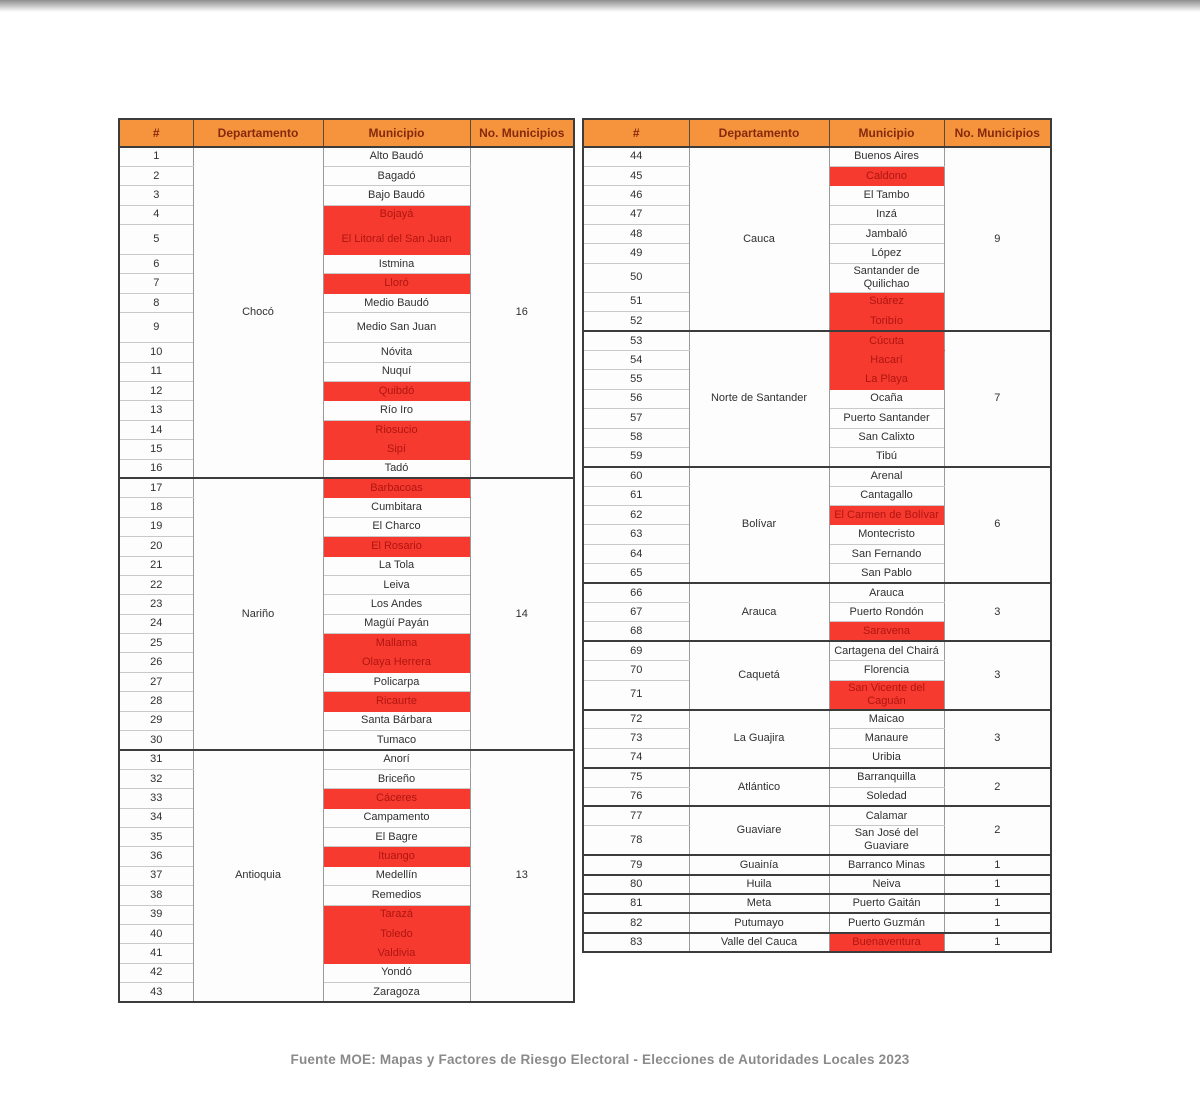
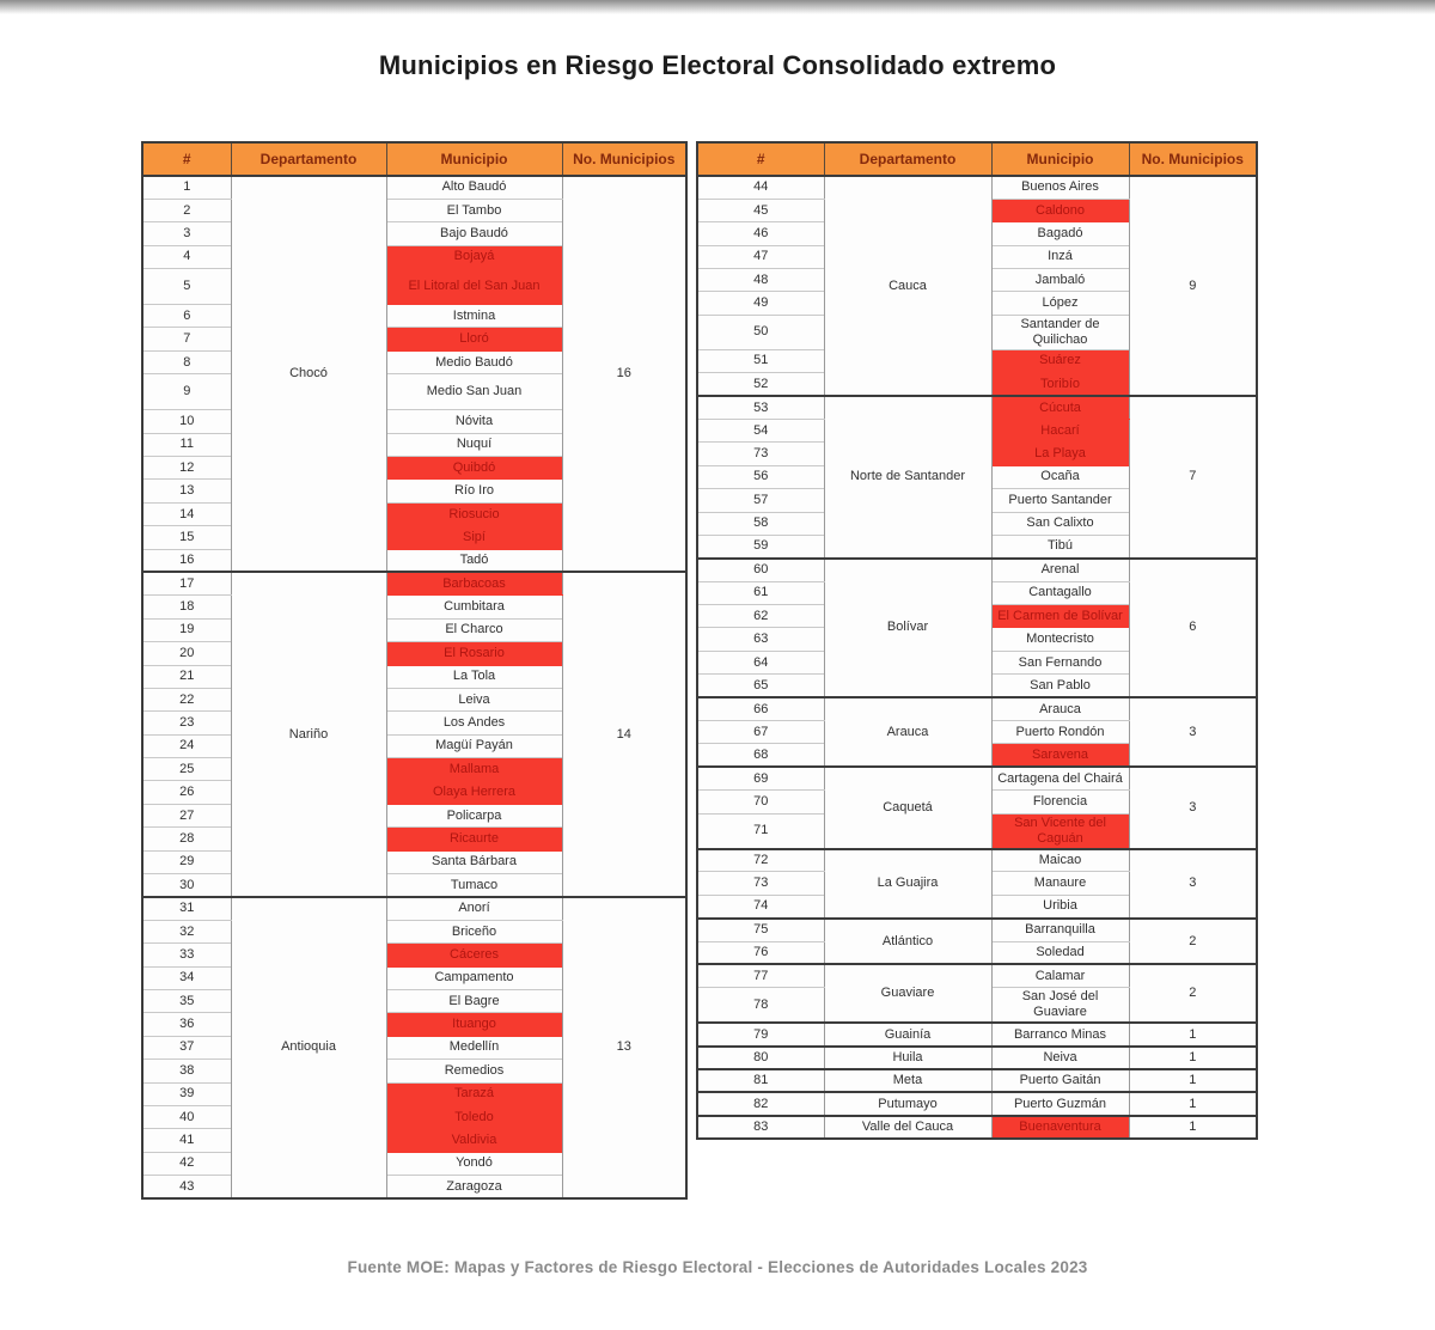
+ Municipios en Riesgo Electoral Consolidado extremo
  #	Departamento	Municipio	No. Municipios
  1	Chocó	Alto Baudó	16
- 2	Bagadó
+ 2	El Tambo
  3	Bajo Baudó
  4	Bojayá
  5	El Litoral del San Juan
  6	Istmina
  7	Lloró
  8	Medio Baudó
  9	Medio San Juan
  10	Nóvita
  11	Nuquí
  12	Quibdó
  13	Río Iro
  14	Riosucio
  15	Sipí
  16	Tadó
  17	Nariño	Barbacoas	14
  18	Cumbitara
  19	El Charco
  20	El Rosario
  21	La Tola
  22	Leiva
  23	Los Andes
  24	Magüí Payán
  25	Mallama
  26	Olaya Herrera
  27	Policarpa
  28	Ricaurte
  29	Santa Bárbara
  30	Tumaco
  31	Antioquia	Anorí	13
  32	Briceño
  33	Cáceres
  34	Campamento
  35	El Bagre
  36	Ituango
  37	Medellín
  38	Remedios
  39	Tarazá
  40	Toledo
  41	Valdivia
  42	Yondó
  43	Zaragoza
  #	Departamento	Municipio	No. Municipios
  44	Cauca	Buenos Aires	9
  45	Caldono
- 46	El Tambo
+ 46	Bagadó
  47	Inzá
  48	Jambaló
  49	López
  50	Santander de Quilichao
  51	Suárez
  52	Toribío
  53	Norte de Santander	Cúcuta	7
  54	Hacarí
- 55	La Playa
+ 73	La Playa
  56	Ocaña
  57	Puerto Santander
  58	San Calixto
  59	Tibú
  60	Bolívar	Arenal	6
  61	Cantagallo
  62	El Carmen de Bolívar
  63	Montecristo
  64	San Fernando
  65	San Pablo
  66	Arauca	Arauca	3
  67	Puerto Rondón
  68	Saravena
  69	Caquetá	Cartagena del Chairá	3
  70	Florencia
  71	San Vicente del Caguán
  72	La Guajira	Maicao	3
  73	Manaure
  74	Uribia
  75	Atlántico	Barranquilla	2
  76	Soledad
  77	Guaviare	Calamar	2
  78	San José del Guaviare
  79	Guainía	Barranco Minas	1
  80	Huila	Neiva	1
  81	Meta	Puerto Gaitán	1
  82	Putumayo	Puerto Guzmán	1
  83	Valle del Cauca	Buenaventura	1
  Fuente MOE: Mapas y Factores de Riesgo Electoral - Elecciones de Autoridades Locales 2023
